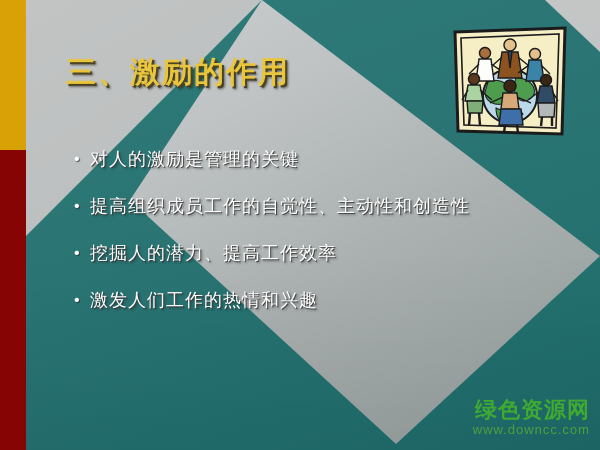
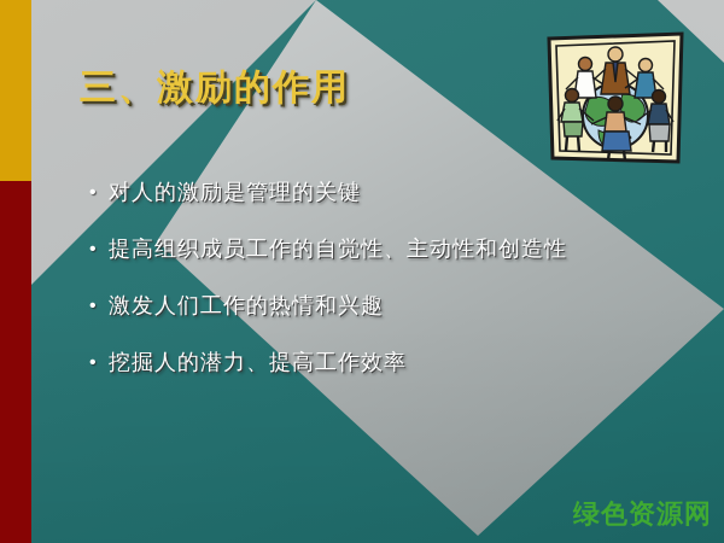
  三、激励的作用
  •
  对人的激励是管理的关键
  •
  提高组织成员工作的自觉性、主动性和创造性
  •
- 挖掘人的潜力、提高工作效率
+ 激发人们工作的热情和兴趣
  •
- 激发人们工作的热情和兴趣
+ 挖掘人的潜力、提高工作效率
  绿色资源网
- www.downcc.com
